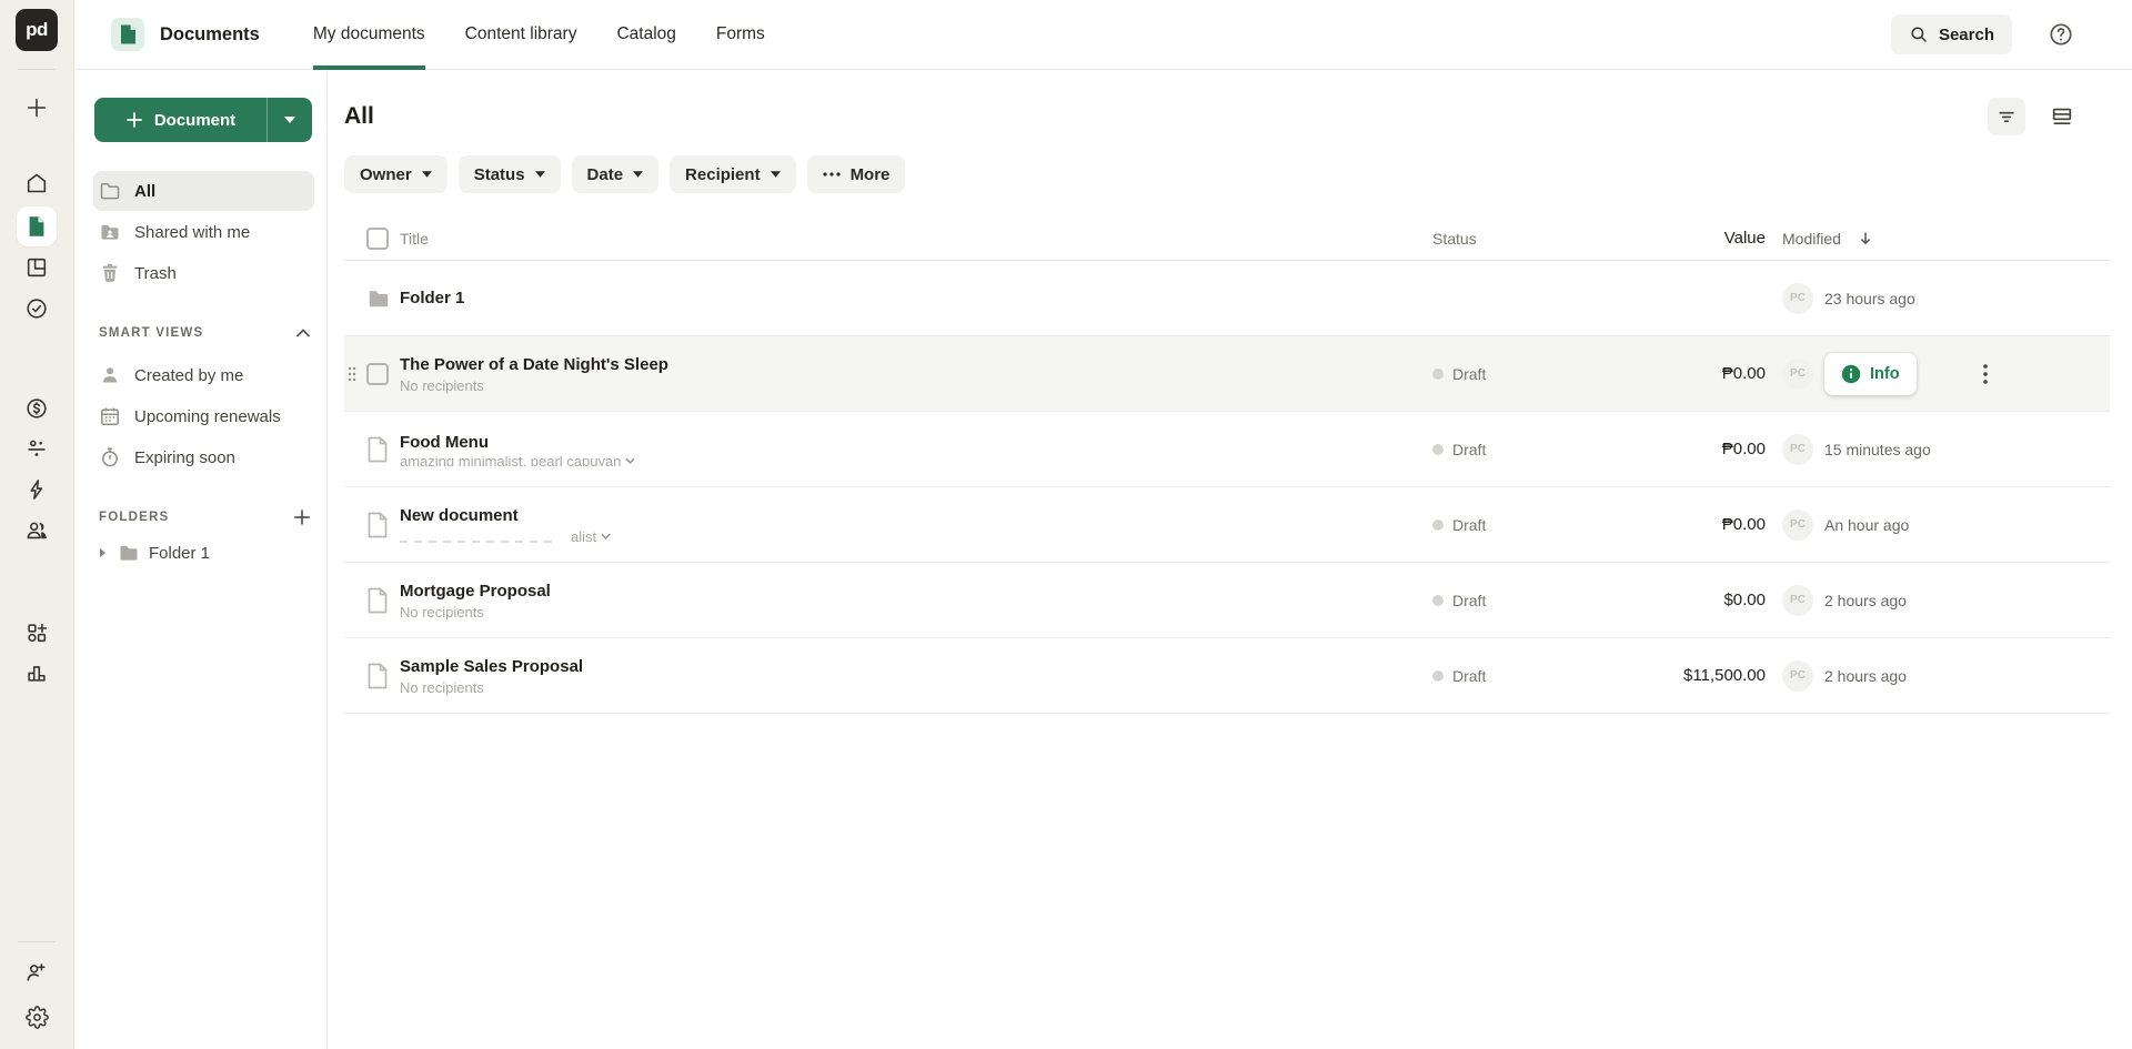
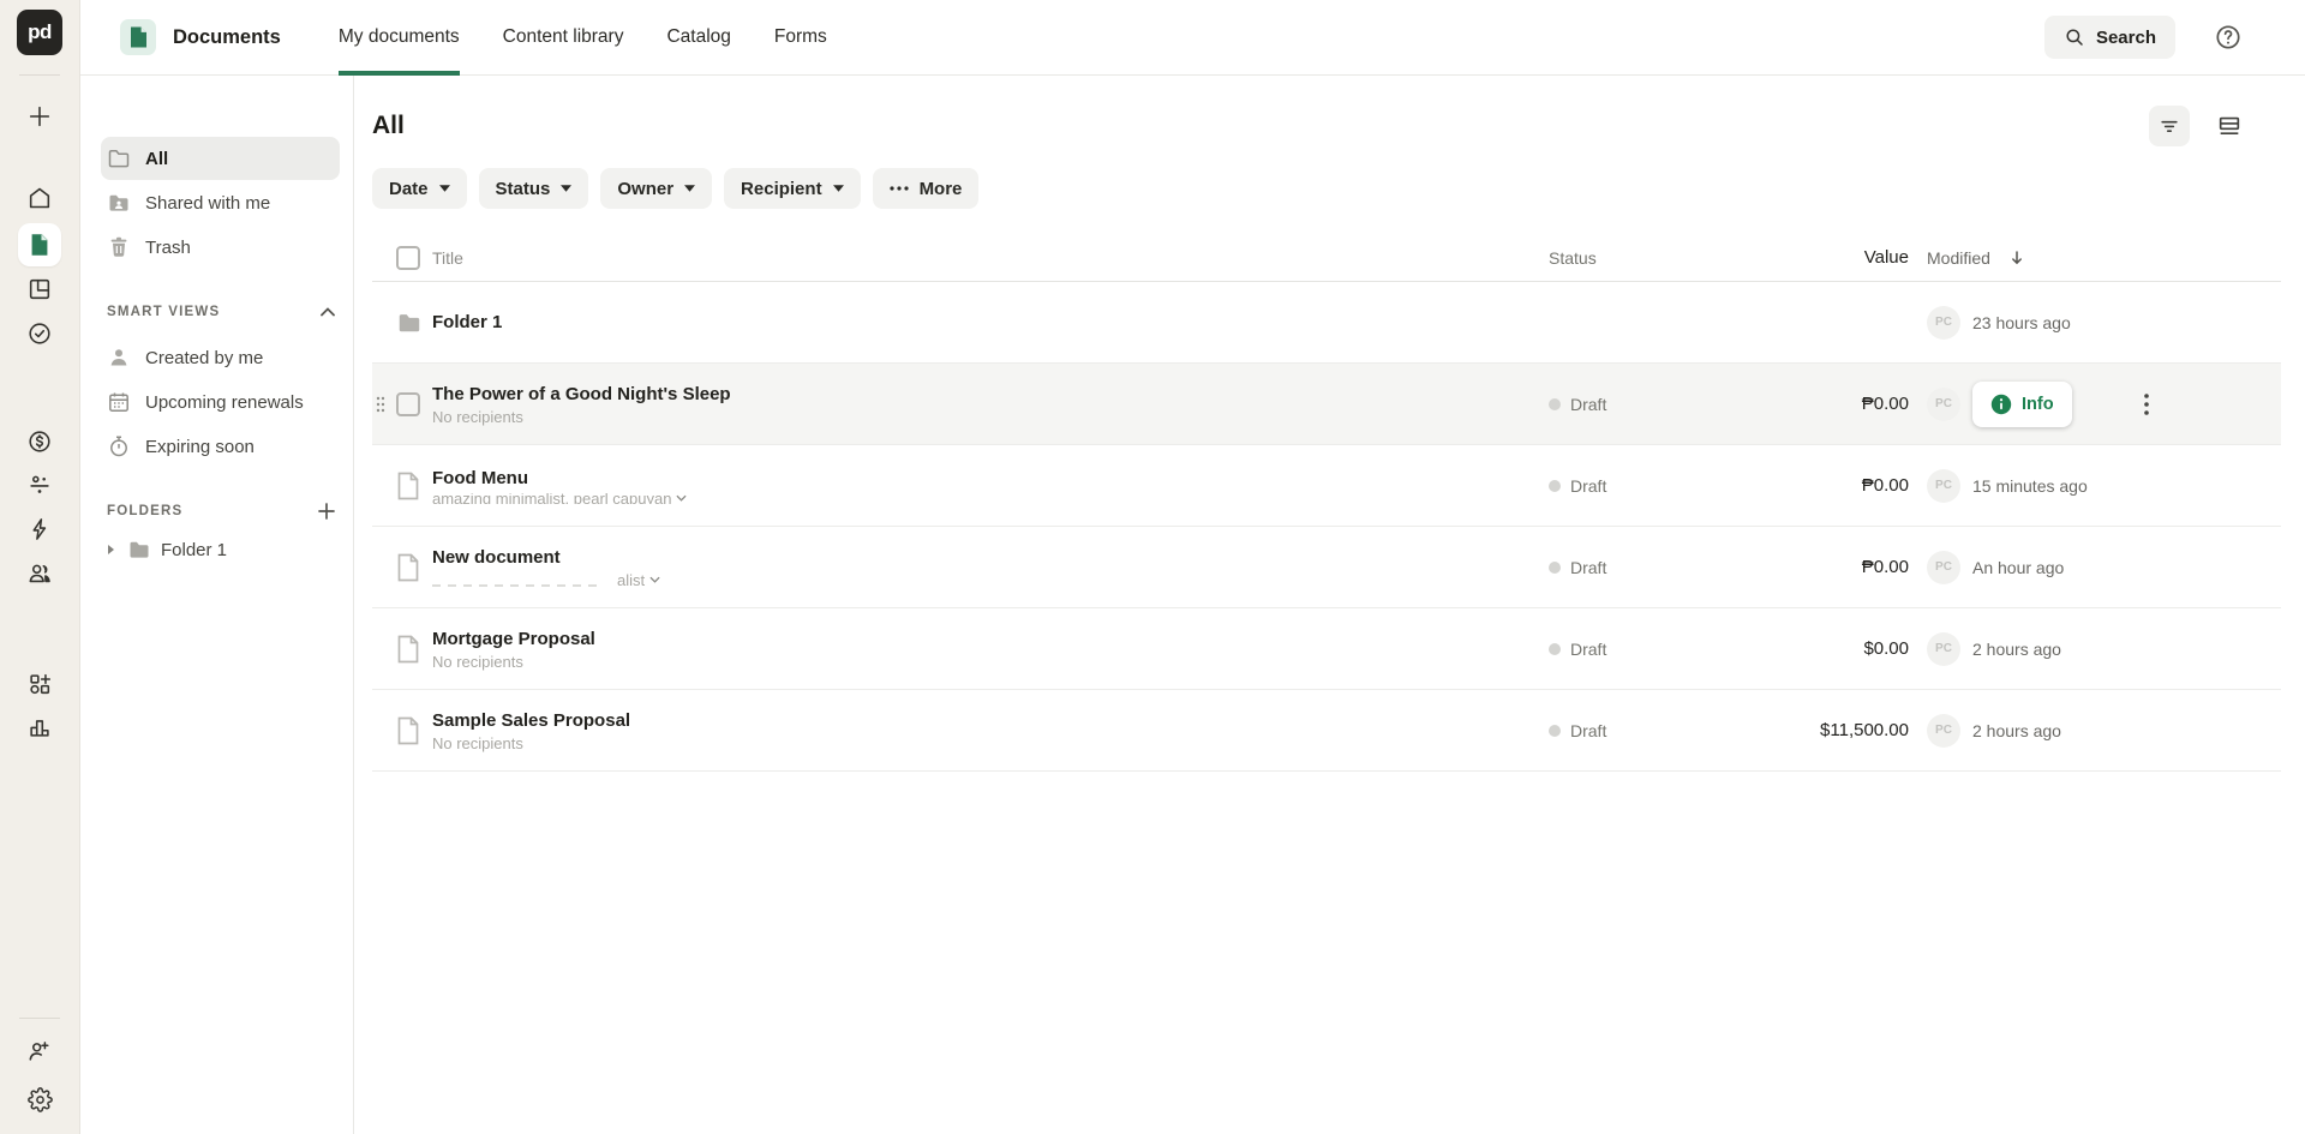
  pd
  Documents
  My documents
  Content library
  Catalog
  Forms
  Search
- Document
  All
  Shared with me
  Trash
  SMART VIEWS
  Created by me
  Upcoming renewals
  Expiring soon
  FOLDERS
  Folder 1
  All
- Owner
+ Date
  Status
- Date
+ Owner
  Recipient
  More
  Title
  Status
  Value
  Modified
  Folder 1
  PC
  23 hours ago
- The Power of a Date Night's Sleep
+ The Power of a Good Night's Sleep
  No recipients
  Draft
  ₱0.00
  PC
  Info
  Food Menu
  amazing minimalist, pearl capuyan
  Draft
  ₱0.00
  PC
  15 minutes ago
  New document
  alist
  Draft
  ₱0.00
  PC
  An hour ago
  Mortgage Proposal
  No recipients
  Draft
  $0.00
  PC
  2 hours ago
  Sample Sales Proposal
  No recipients
  Draft
  $11,500.00
  PC
  2 hours ago
